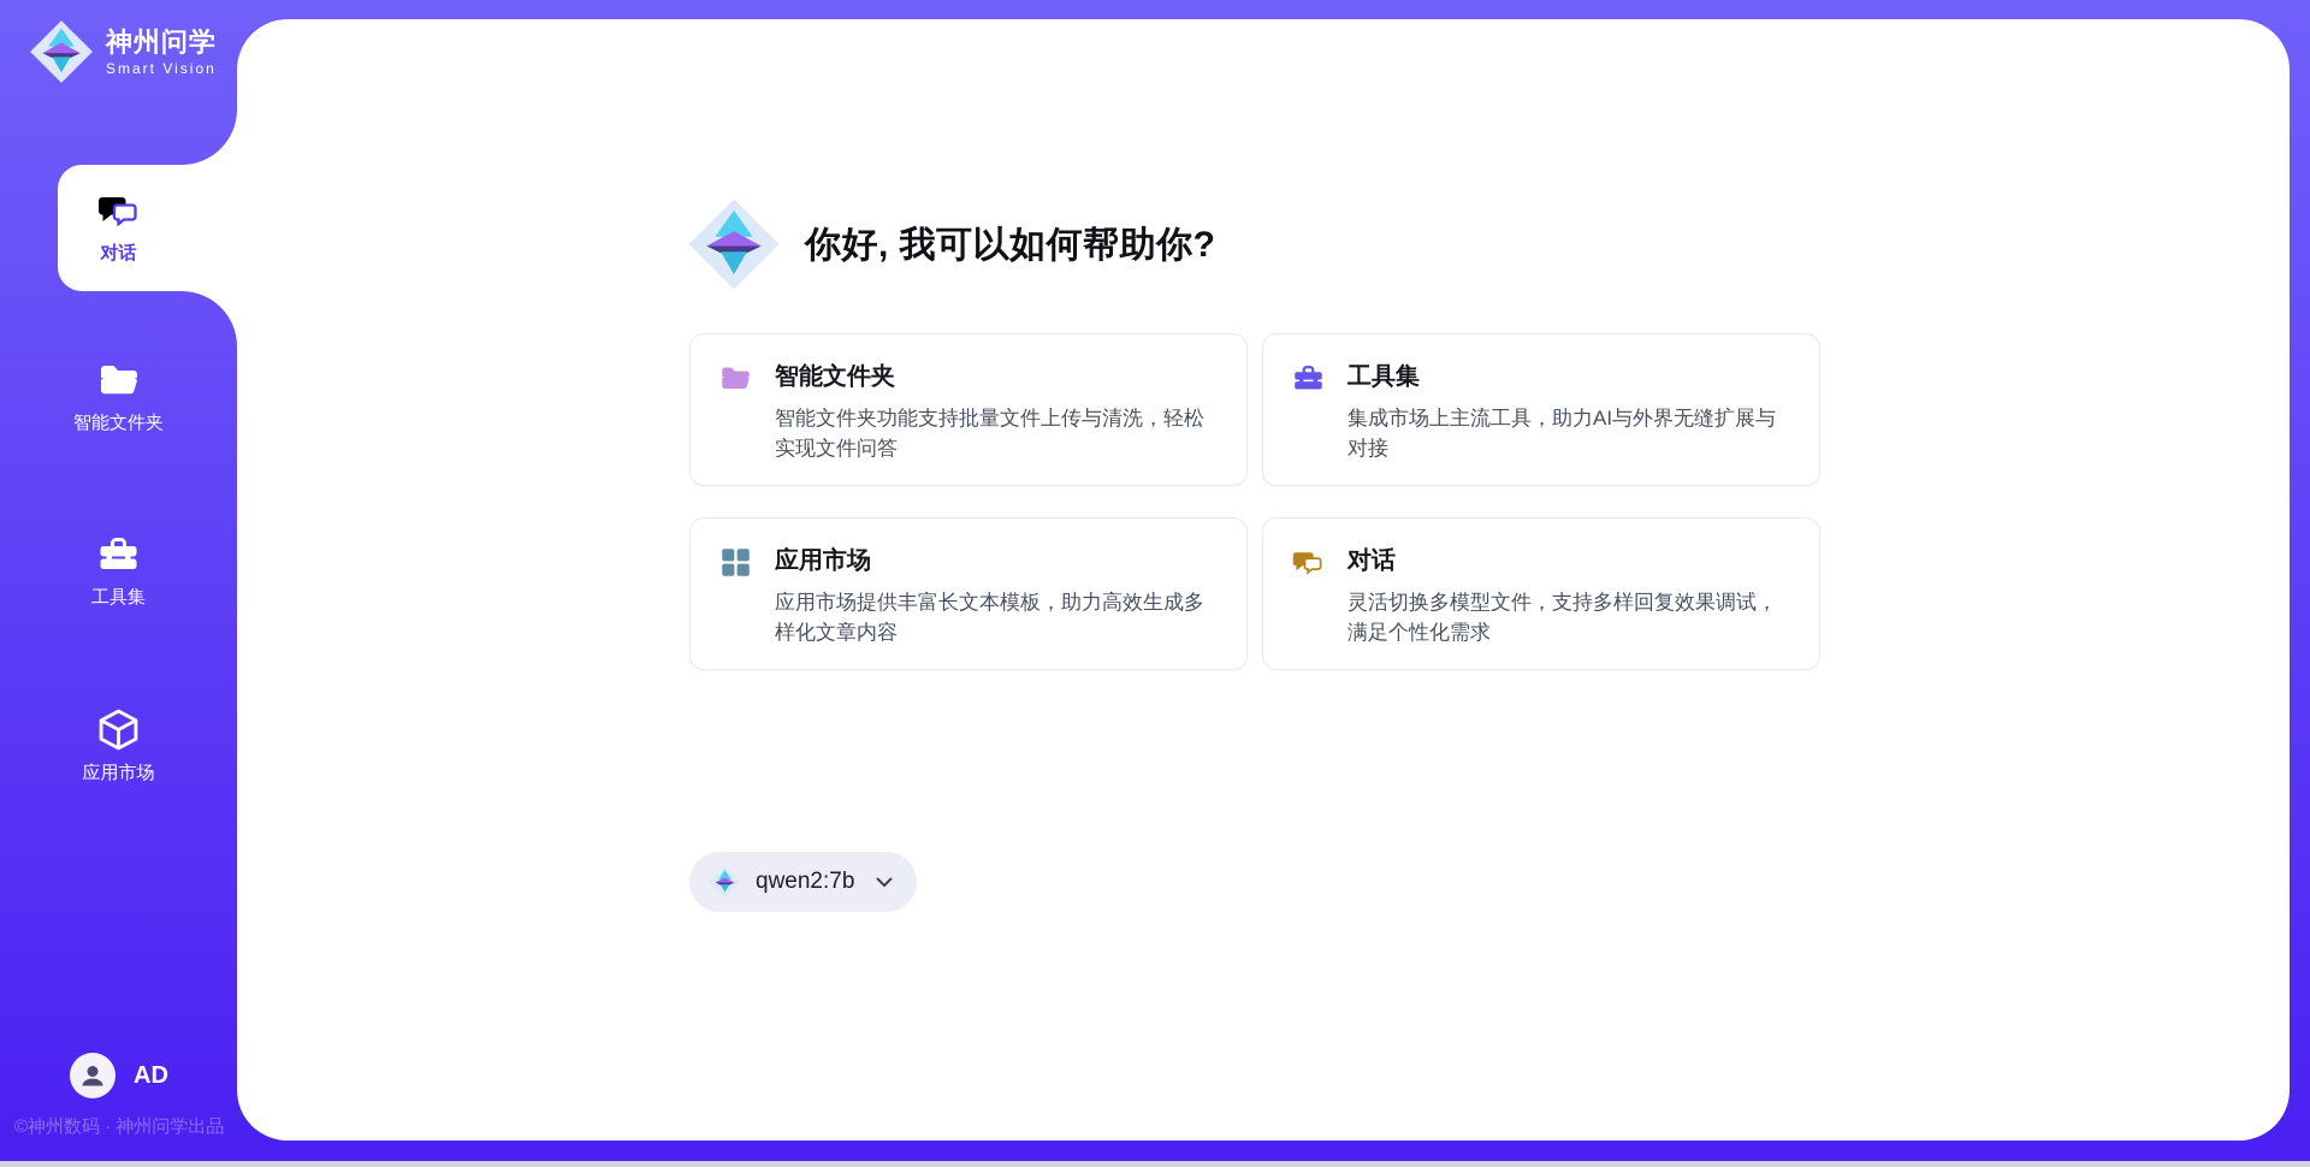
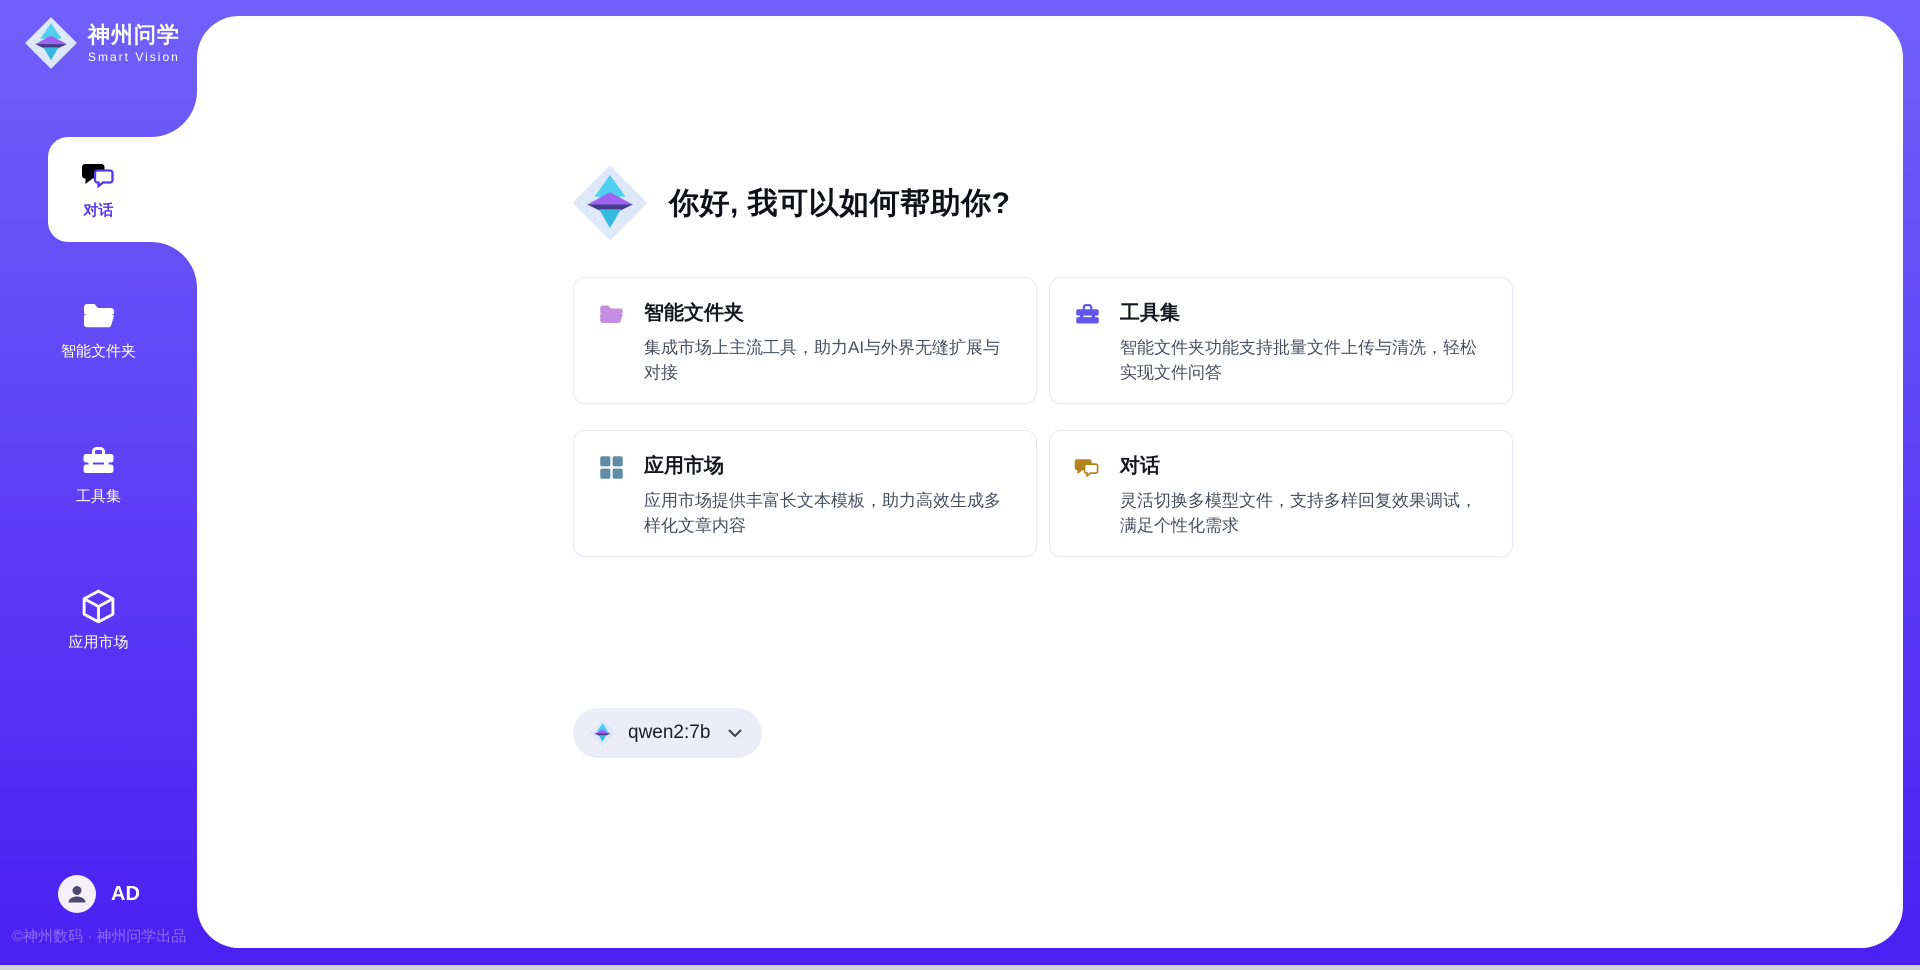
  神州问学
  Smart Vision
  对话
  智能文件夹
  工具集
  应用市场
  AD
  ©神州数码 · 神州问学出品
  你好, 我可以如何帮助你?
  智能文件夹
- 智能文件夹功能支持批量文件上传与清洗，轻松实现文件问答
+ 集成市场上主流工具，助力AI与外界无缝扩展与对接
  工具集
- 集成市场上主流工具，助力AI与外界无缝扩展与对接
+ 智能文件夹功能支持批量文件上传与清洗，轻松实现文件问答
  应用市场
  应用市场提供丰富长文本模板，助力高效生成多样化文章内容
  对话
  灵活切换多模型文件，支持多样回复效果调试，满足个性化需求
  qwen2:7b
